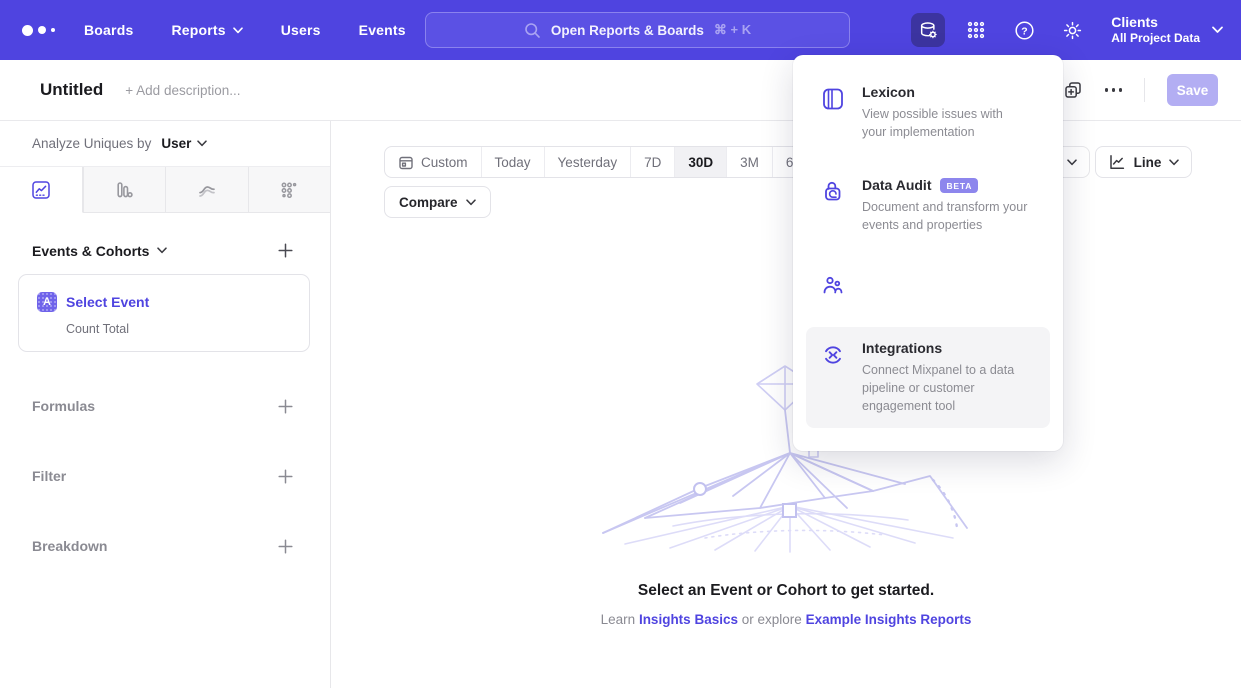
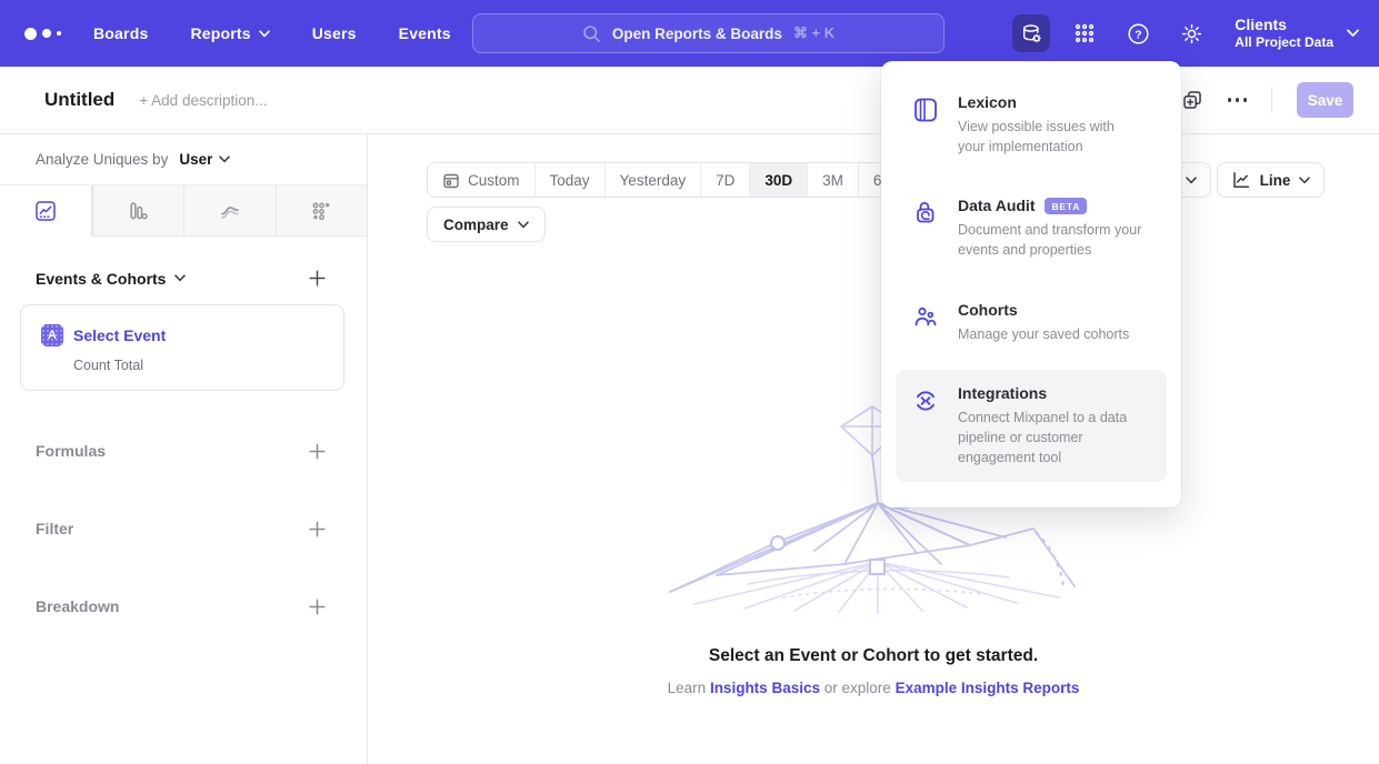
  Boards
  Reports
  Users
  Events
  Open Reports & Boards
  ⌘ + K
  ?
  Clients
  All Project Data
  Untitled
  + Add description...
  Save
  Analyze Uniques by
  User
  Events & Cohorts
  A
  Select Event
  Count Total
  Formulas
  Filter
  Breakdown
  Custom
  Today
  Yesterday
  7D
  30D
  3M
  Compare
  Line
  Select an Event or Cohort to get started.
  Learn Insights Basics or explore Example Insights Reports
  Lexicon
  View possible issues with your implementation
  Data Audit
  BETA
  Document and transform your events and properties
+ Cohorts
+ Manage your saved cohorts
  Integrations
  Connect Mixpanel to a data pipeline or customer engagement tool
